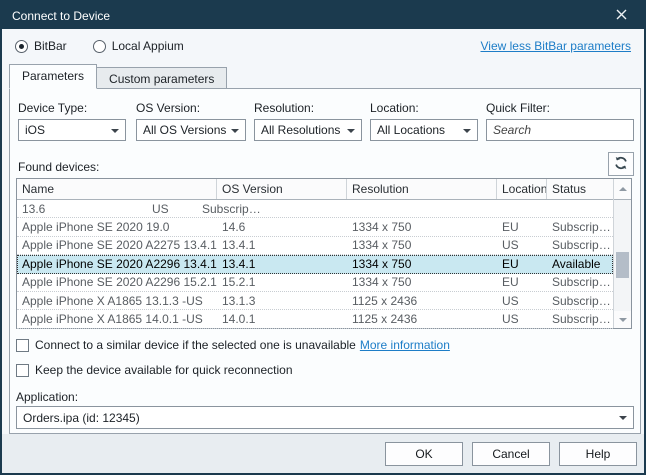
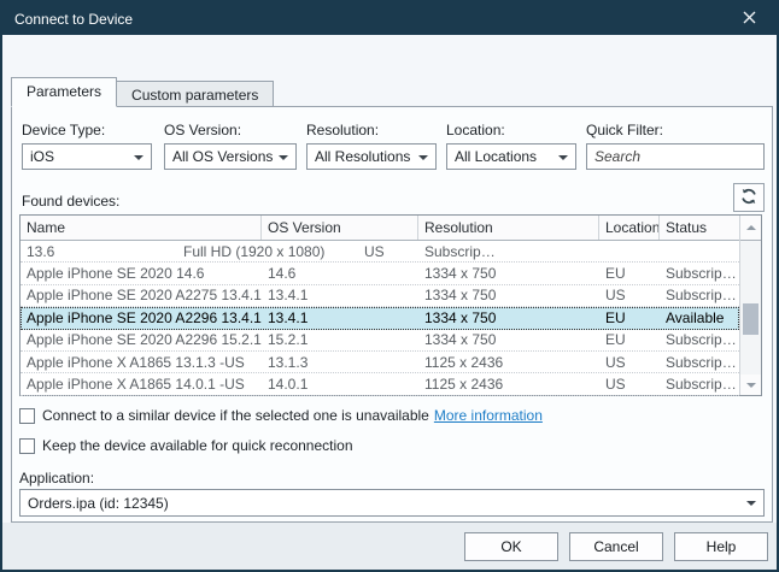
  Connect to Device
- BitBar
- Local Appium
- View less BitBar parameters
  Parameters
  Custom parameters
  Device Type:
  OS Version:
  Resolution:
  Location:
  Quick Filter:
  iOS
  All OS Versions
  All Resolutions
  All Locations
  Search
  Found devices:
  Name
  OS Version
  Resolution
  Location
  Status
  13.6
+ Full HD (1920 x 1080)
  US
  Subscrip…
- Apple iPhone SE 2020 19.0
+ Apple iPhone SE 2020 14.6
  14.6
  1334 x 750
  EU
  Subscrip…
  Apple iPhone SE 2020 A2275 13.4.1
  13.4.1
  1334 x 750
  US
  Subscrip…
  Apple iPhone SE 2020 A2296 13.4.1
  13.4.1
  1334 x 750
  EU
  Available
  Apple iPhone SE 2020 A2296 15.2.1
  15.2.1
  1334 x 750
  EU
  Subscrip…
  Apple iPhone X A1865 13.1.3 -US
  13.1.3
  1125 x 2436
  US
  Subscrip…
  Apple iPhone X A1865 14.0.1 -US
  14.0.1
  1125 x 2436
  US
  Subscrip…
  Connect to a similar device if the selected one is unavailable
  More information
  Keep the device available for quick reconnection
  Application:
  Orders.ipa (id: 12345)
  OK
  Cancel
  Help
